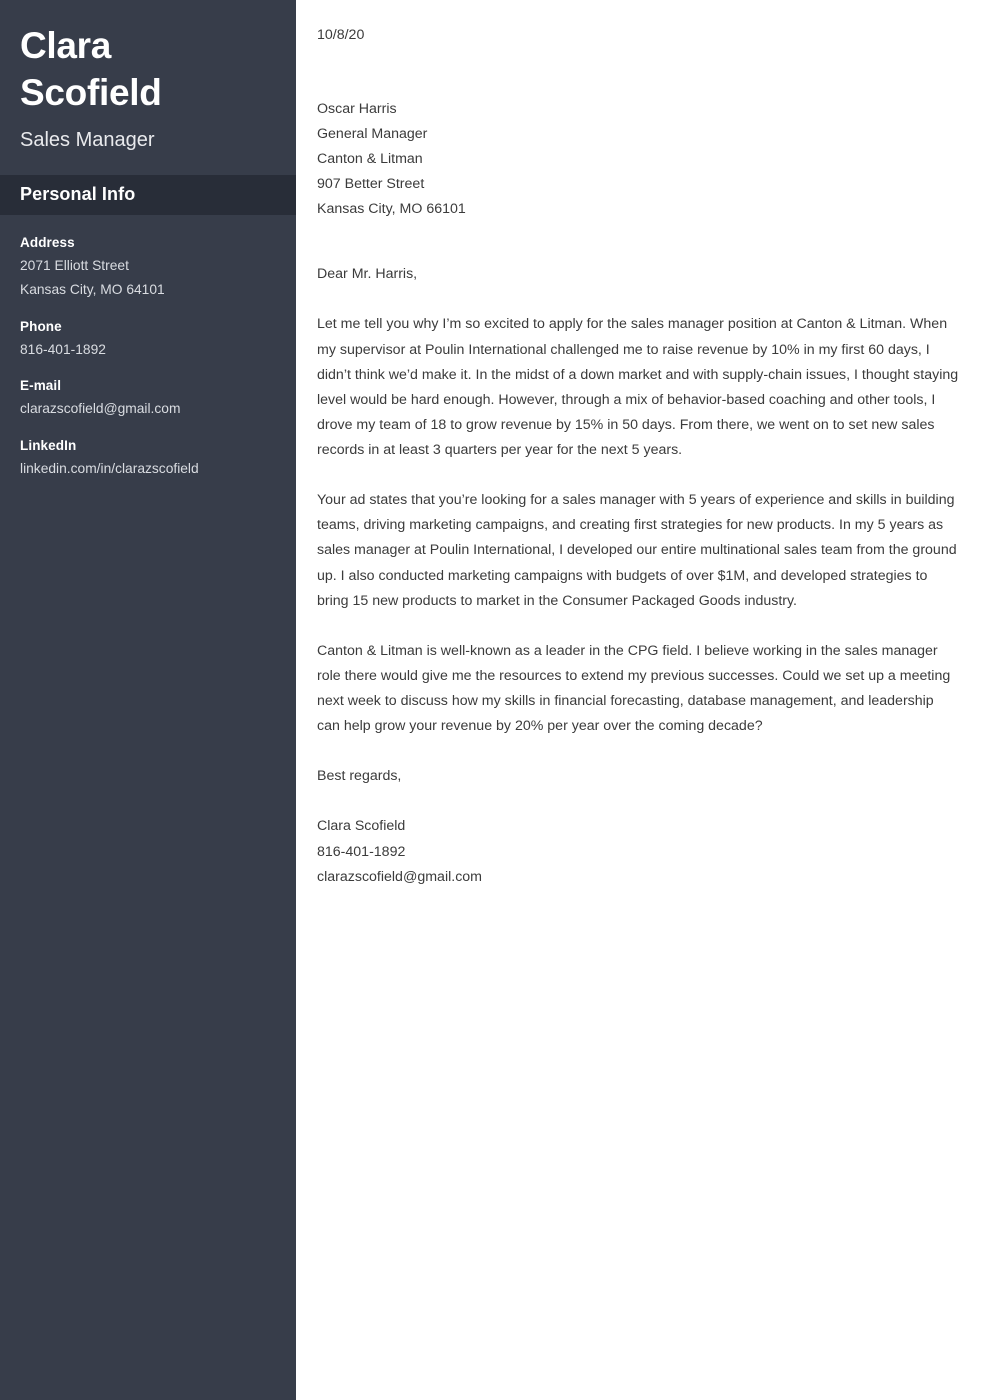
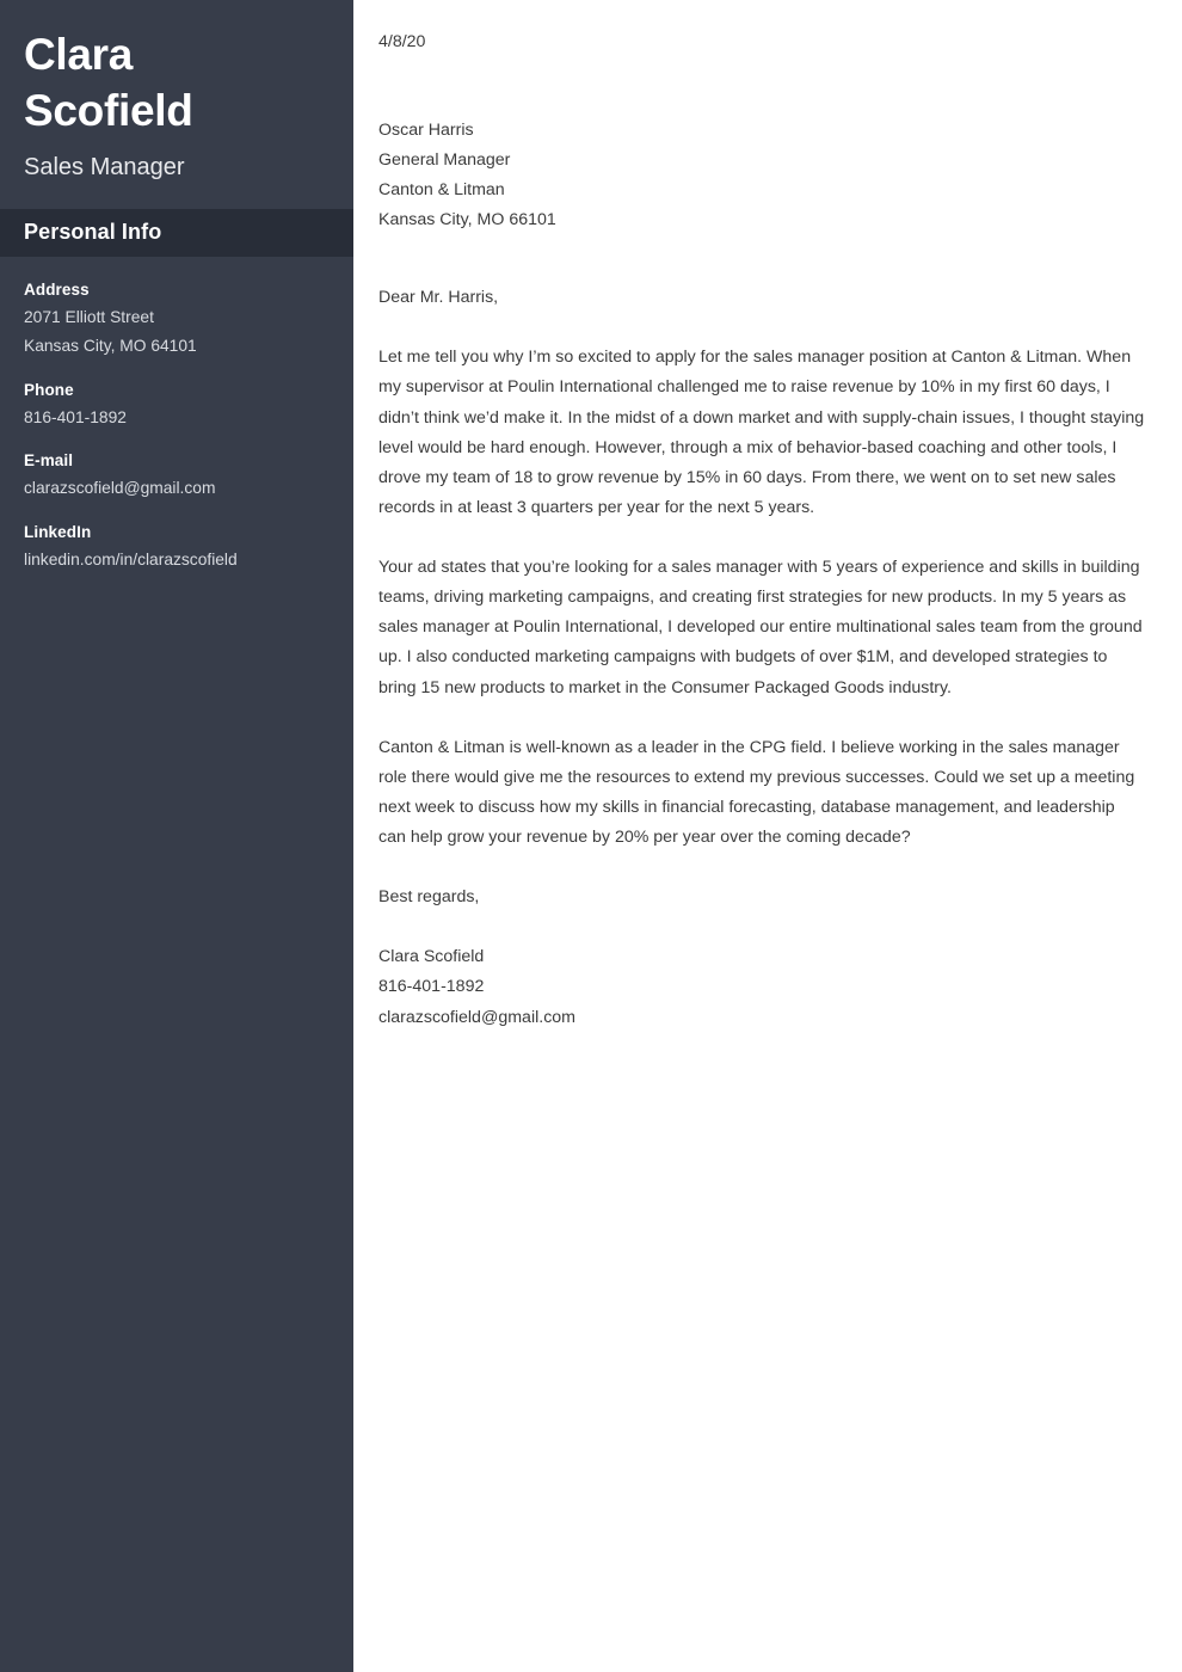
  Clara Scofield
  Sales Manager
  Personal Info
  Address
  2071 Elliott Street
  Kansas City, MO 64101
  Phone
  816-401-1892
  E-mail
  clarazscofield@gmail.com
  LinkedIn
  linkedin.com/in/clarazscofield
- 10/8/20
+ 4/8/20
  Oscar Harris
  General Manager
  Canton & Litman
- 907 Better Street
  Kansas City, MO 66101
  Dear Mr. Harris,
- Let me tell you why I’m so excited to apply for the sales manager position at Canton & Litman. When my supervisor at Poulin International challenged me to raise revenue by 10% in my first 60 days, I didn’t think we’d make it. In the midst of a down market and with supply-chain issues, I thought staying level would be hard enough. However, through a mix of behavior-based coaching and other tools, I drove my team of 18 to grow revenue by 15% in 50 days. From there, we went on to set new sales records in at least 3 quarters per year for the next 5 years.
+ Let me tell you why I’m so excited to apply for the sales manager position at Canton & Litman. When my supervisor at Poulin International challenged me to raise revenue by 10% in my first 60 days, I didn’t think we’d make it. In the midst of a down market and with supply-chain issues, I thought staying level would be hard enough. However, through a mix of behavior-based coaching and other tools, I drove my team of 18 to grow revenue by 15% in 60 days. From there, we went on to set new sales records in at least 3 quarters per year for the next 5 years.
  Your ad states that you’re looking for a sales manager with 5 years of experience and skills in building teams, driving marketing campaigns, and creating first strategies for new products. In my 5 years as sales manager at Poulin International, I developed our entire multinational sales team from the ground up. I also conducted marketing campaigns with budgets of over $1M, and developed strategies to bring 15 new products to market in the Consumer Packaged Goods industry.
  Canton & Litman is well-known as a leader in the CPG field. I believe working in the sales manager role there would give me the resources to extend my previous successes. Could we set up a meeting next week to discuss how my skills in financial forecasting, database management, and leadership can help grow your revenue by 20% per year over the coming decade?
  Best regards,
  Clara Scofield
  816-401-1892
  clarazscofield@gmail.com
